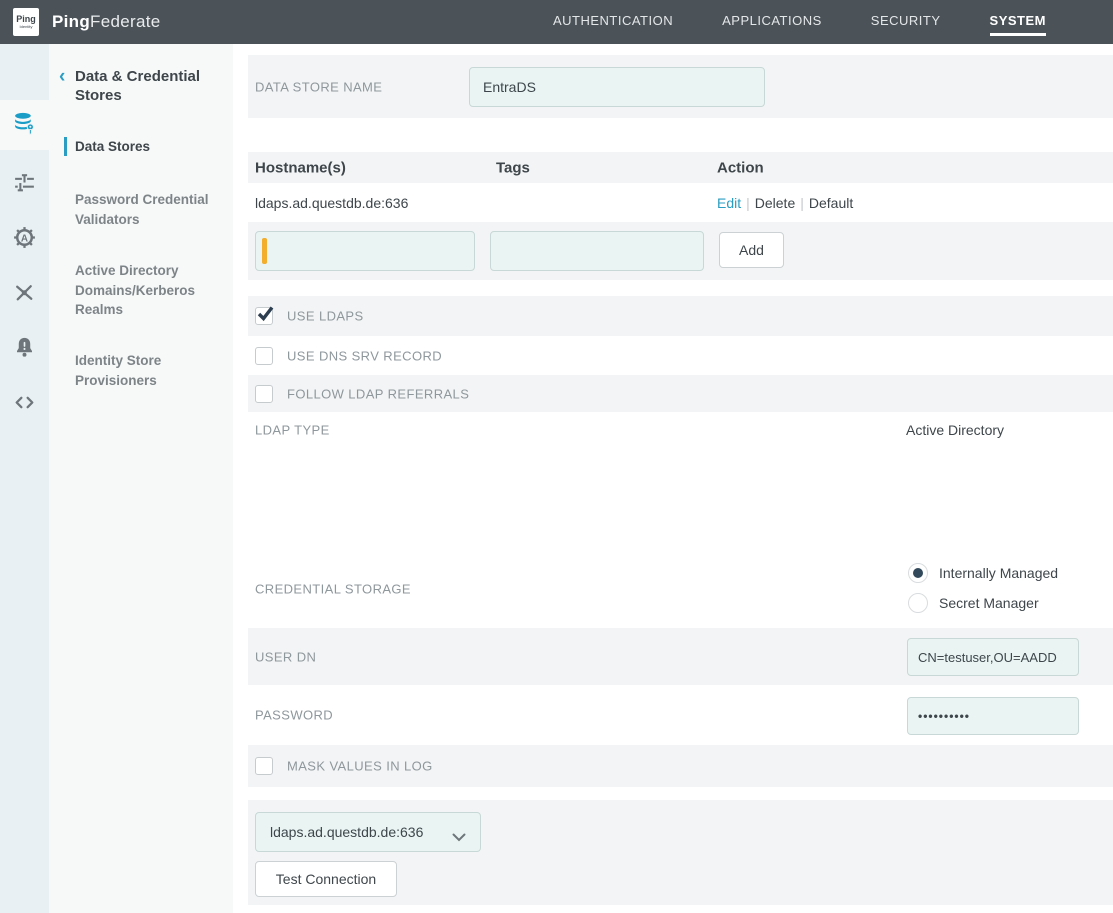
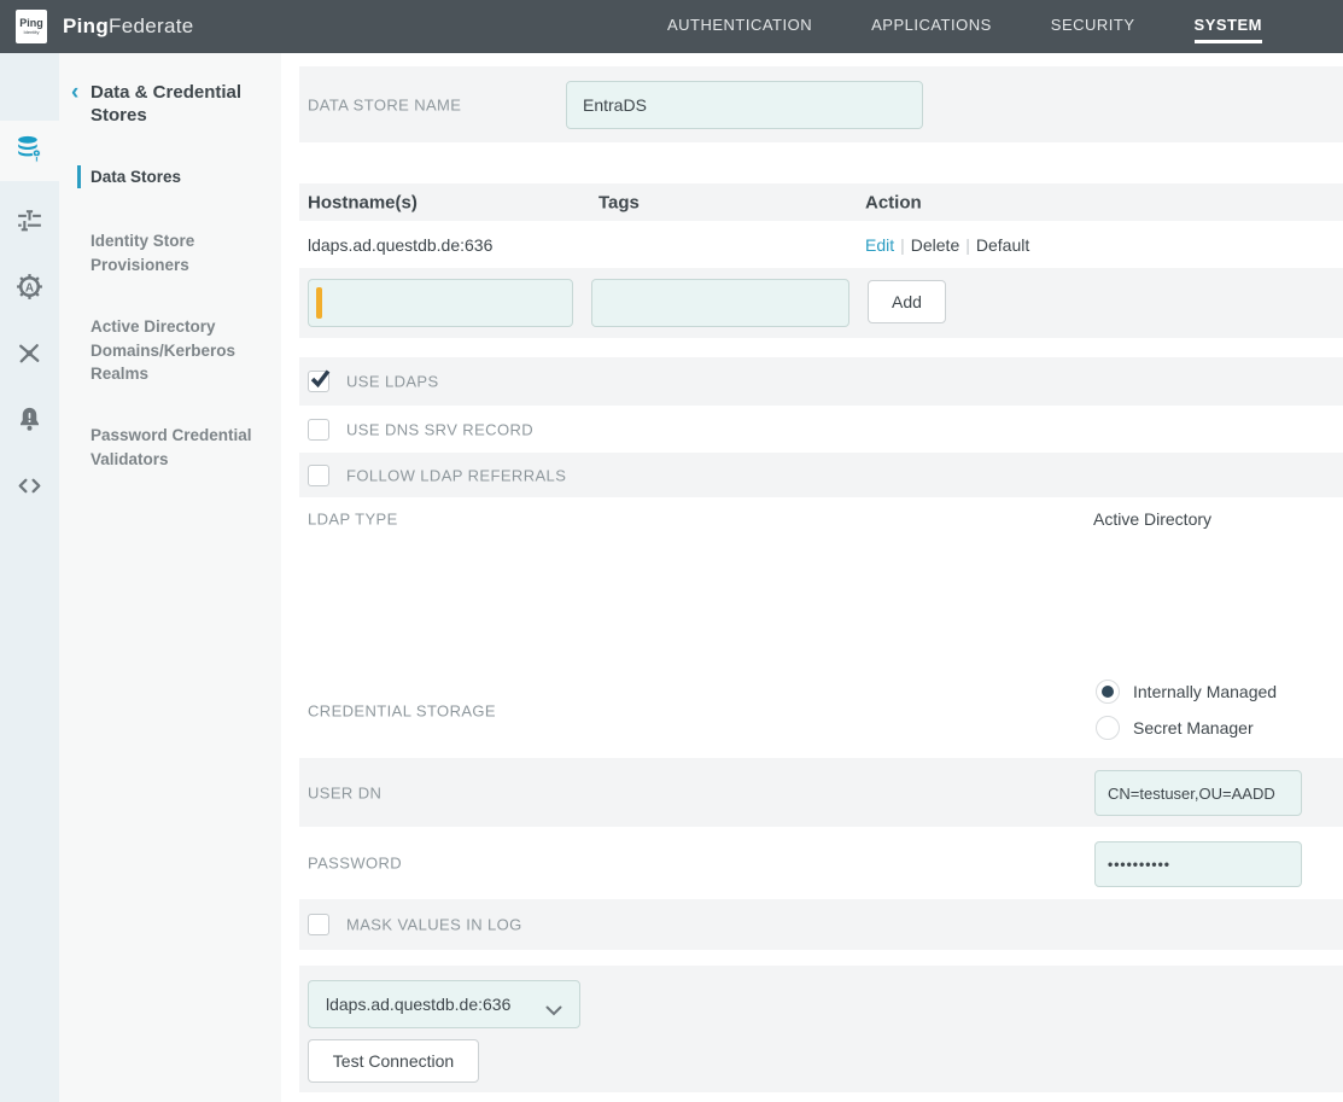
  Ping
  PingFederate
  AUTHENTICATION
  APPLICATIONS
  SECURITY
  SYSTEM
  A
  ‹
  Data & Credential Stores
  Data Stores
- Password Credential Validators
+ Identity Store Provisioners
  Active Directory Domains/Kerberos Realms
- Identity Store Provisioners
+ Password Credential Validators
  DATA STORE NAME
  EntraDS
  Hostname(s)
  Tags
  Action
  ldaps.ad.questdb.de:636
  Edit | Delete | Default
  Add
  USE LDAPS
  USE DNS SRV RECORD
  FOLLOW LDAP REFERRALS
  LDAP TYPE
  Active Directory
  CREDENTIAL STORAGE
  Internally Managed
  Secret Manager
  USER DN
  CN=testuser,OU=AADD
  PASSWORD
  ••••••••••
  MASK VALUES IN LOG
  ldaps.ad.questdb.de:636
  Test Connection
